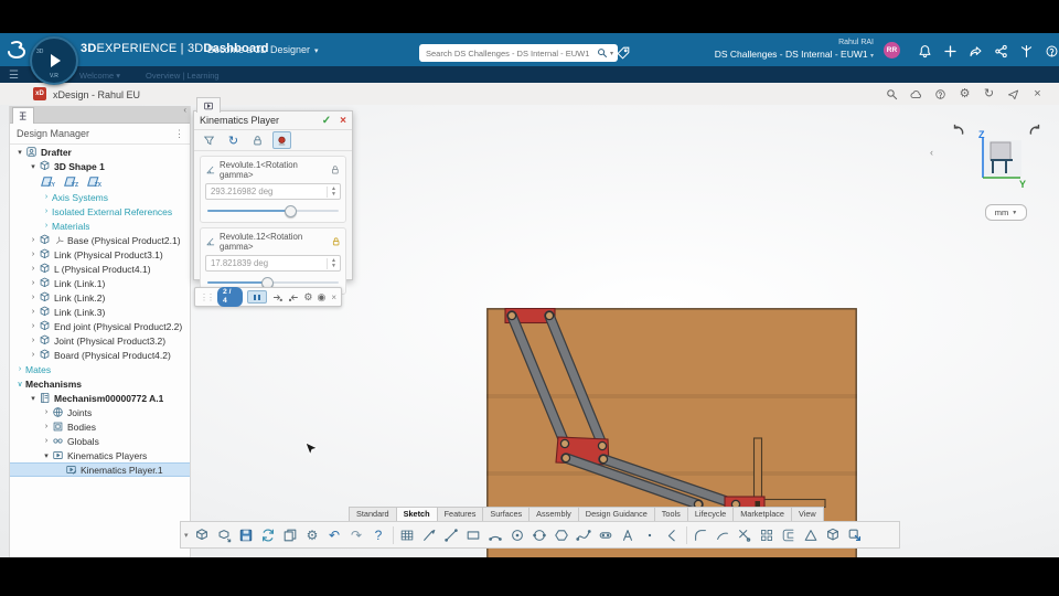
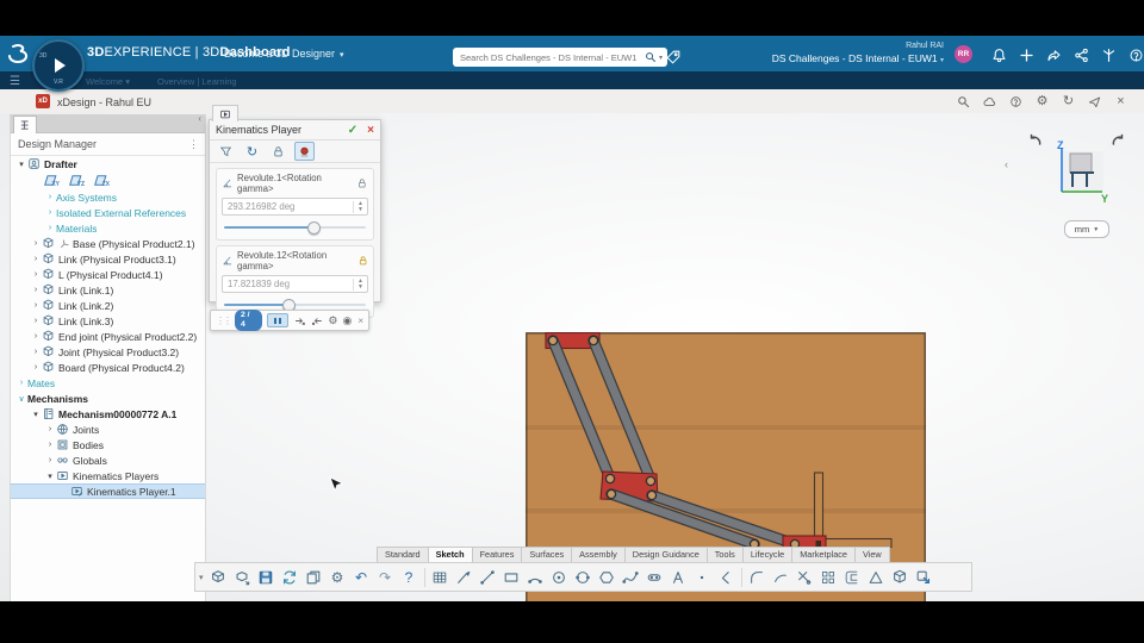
  3DEXPERIENCE | 3DDashboard
  Become a 3D Designer
  Search DS Challenges - DS Internal - EUW1
  DS Challenges - DS Internal - EUW1
  ☰
  Welcome ▾
  Overview | Learning
  xDesign - Rahul EU
  ⚙
  ↻
  ×
  ‹
  Design Manager
  ⋮
  Drafter
- 3D Shape 1
  Axis Systems
  Isolated External References
  Materials
  Base (Physical Product2.1)
  Link (Physical Product3.1)
  L (Physical Product4.1)
  Link (Link.1)
  Link (Link.2)
  Link (Link.3)
  End joint (Physical Product2.2)
  Joint (Physical Product3.2)
  Board (Physical Product4.2)
  Mates
  Mechanisms
  Mechanism00000772 A.1
  Joints
  Bodies
  Globals
  Kinematics Players
  Kinematics Player.1
  Kinematics Player
  ✓
  ×
  ↻
  Revolute.1<Rotation gamma>
  293.216982 deg
  Revolute.12<Rotation gamma>
  17.821839 deg
  ⋮⋮
  ⚙
  ◉
  ×
  ‹
  Z
  Y
  mm
  Standard
  Sketch
  Features
  Surfaces
  Assembly
  Design Guidance
  Tools
  Lifecycle
  Marketplace
  View
  ⚙
  ↶
  ↷
  ?
